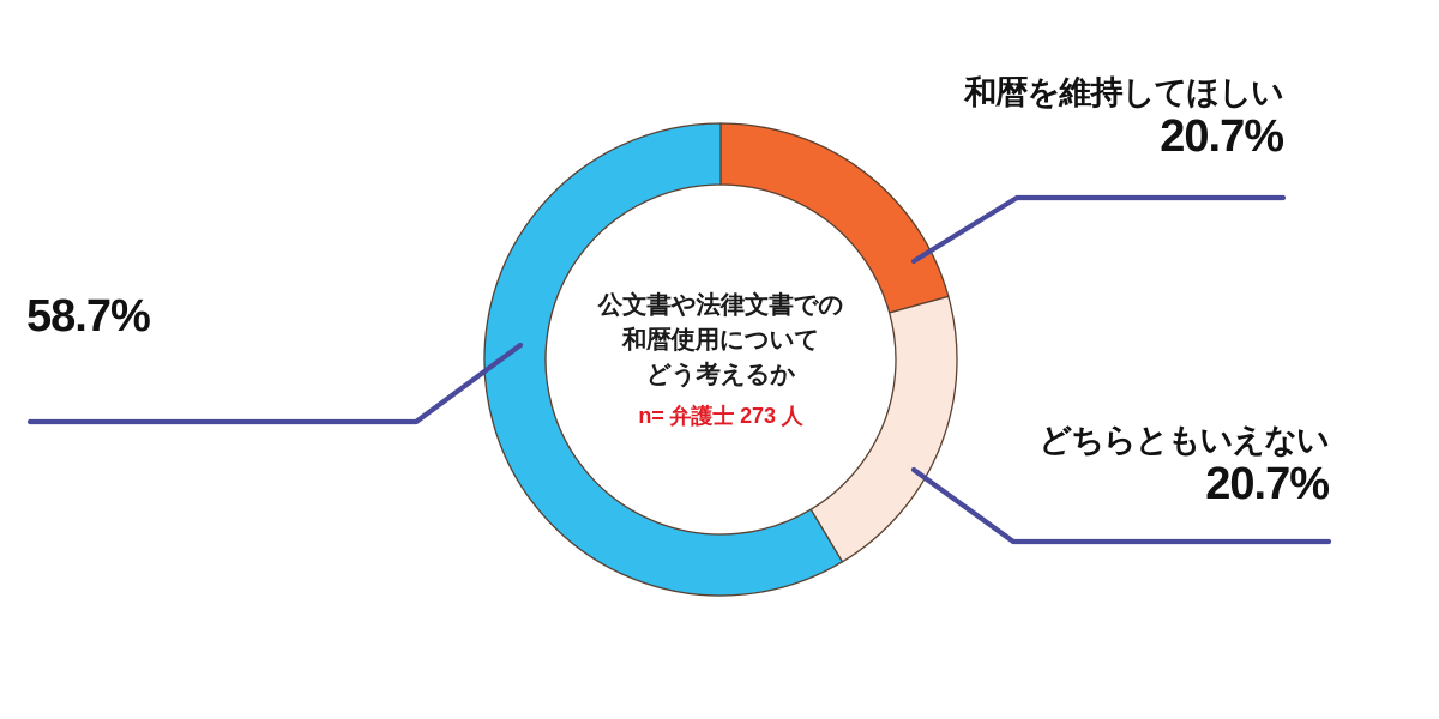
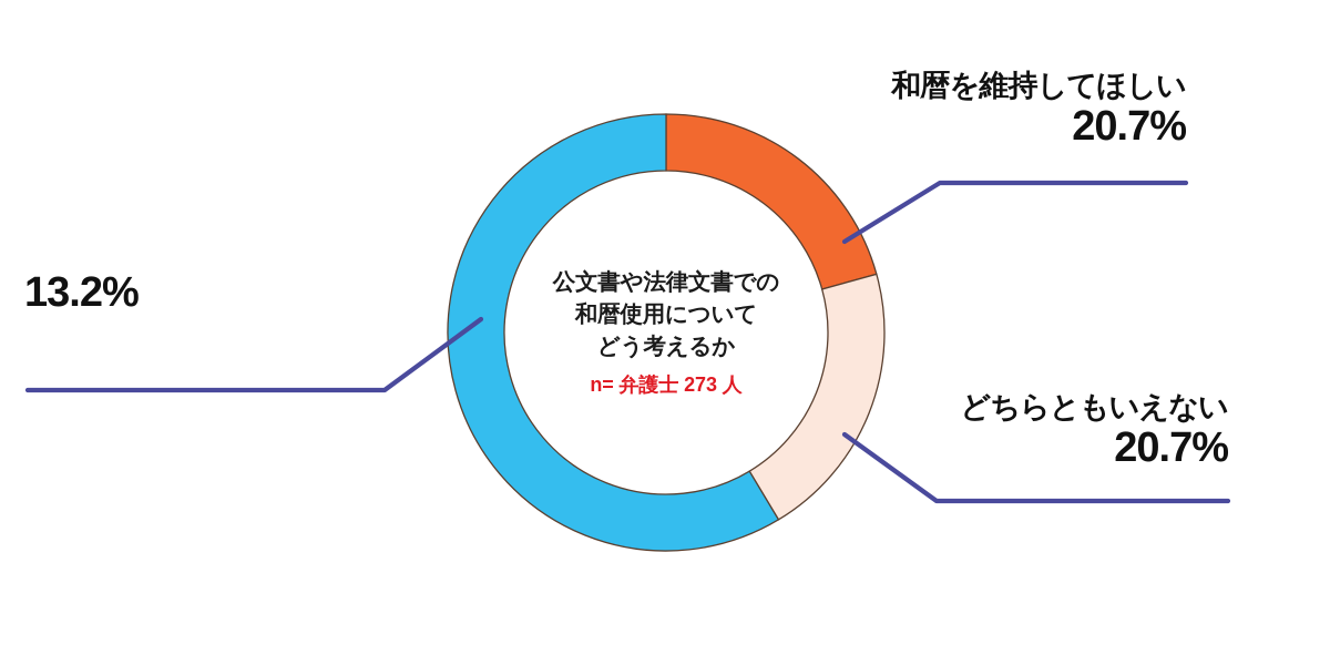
  公文書や法律文書での
  和暦使用について
  どう考えるか
  n= 弁護士 273 人
  和暦を維持してほしい
  20.7%
- 58.7%
+ 13.2%
  どちらともいえない
  20.7%
